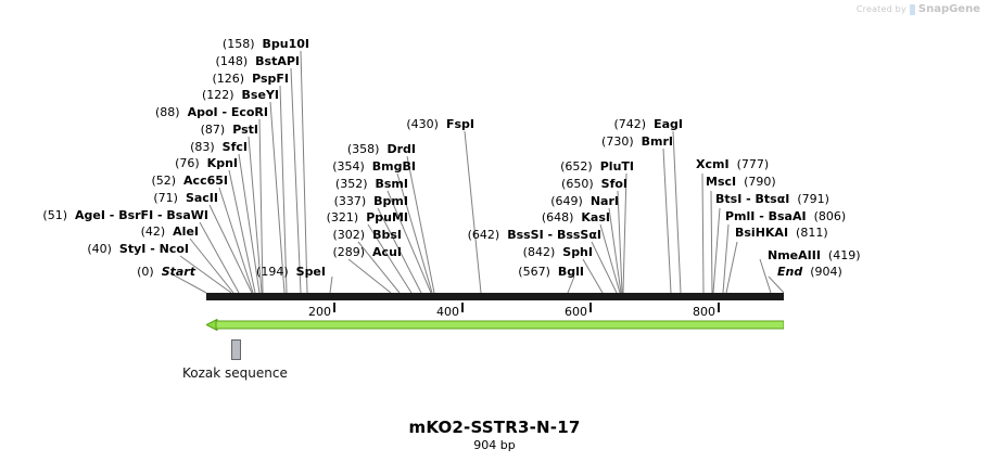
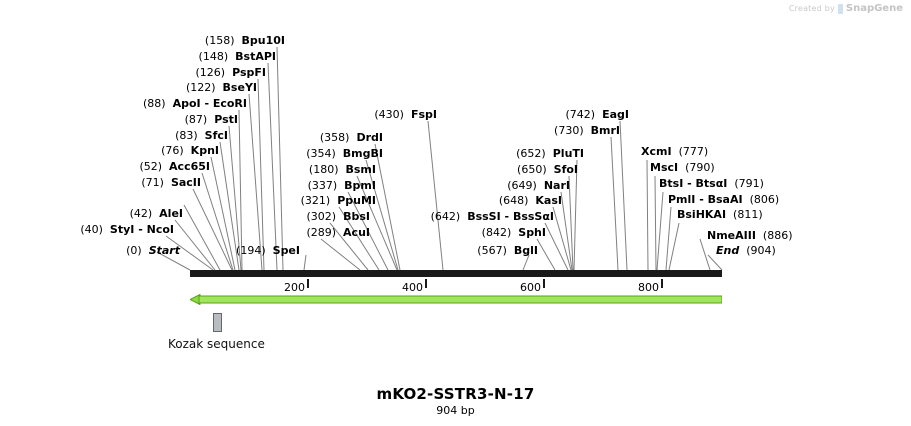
  Created by
  SnapGene
  (158) Bpu10I
  (148) BstAPI
  (126) PspFI
  (122) BseYI
  (88) ApoI - EcoRI
  (87) PstI
  (83) SfcI
  (76) KpnI
  (52) Acc65I
  (71) SacII
- (51) AgeI - BsrFI - BsaWI
  (42) AleI
  (40) StyI - NcoI
  (0) Start
  (430) FspI
  (358) DrdI
  (354) BmgBI
- (352) BsmI
+ (180) BsmI
  (337) BpmI
  (321) PpuMI
  (302) BbsI
  (289) AcuI
  (194) SpeI
  (742) EagI
  (730) BmrI
  (652) PluTI
  (650) SfoI
  (649) NarI
  (648) KasI
  (642) BssSI - BssSαI
  (842) SphI
  (567) BglI
  XcmI (777)
  MscI (790)
  BtsI - BtsαI (791)
  PmlI - BsaAI (806)
  BsiHKAI (811)
- NmeAIII (419)
+ NmeAIII (886)
  End (904)
  200
  400
  600
  800
  Kozak sequence
  mKO2-SSTR3-N-17
  904 bp
